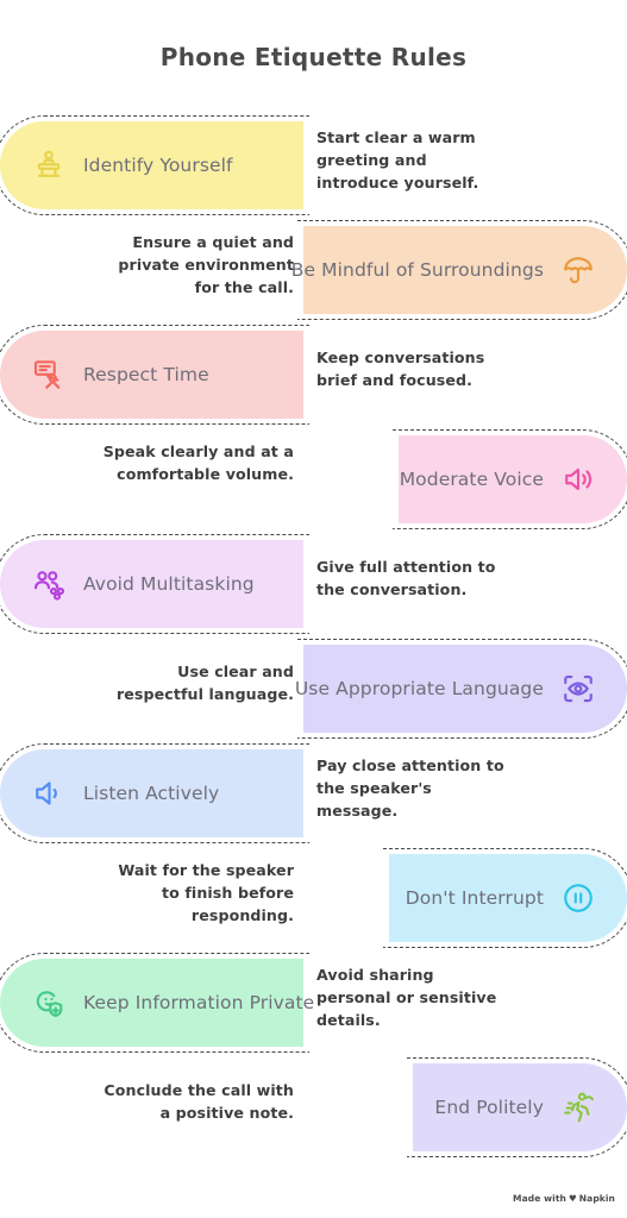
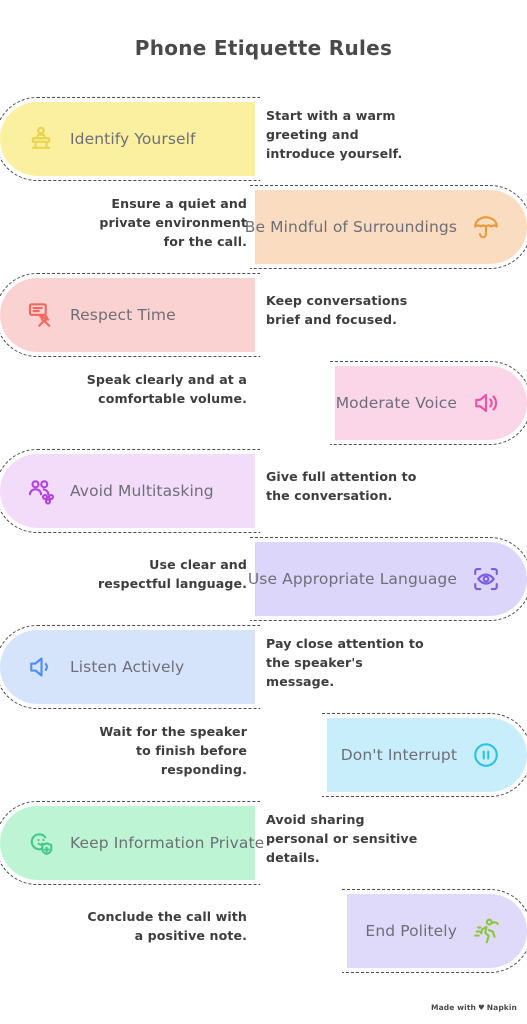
  Phone Etiquette Rules
  Identify Yourself
- Start clear a warm greeting and introduce yourself.
+ Start with a warm greeting and introduce yourself.
  Be Mindful of Surroundings
  Ensure a quiet and private environment for the call.
  Respect Time
  Keep conversations brief and focused.
  Moderate Voice
  Speak clearly and at a comfortable volume.
  Avoid Multitasking
  Give full attention to the conversation.
  Use Appropriate Language
  Use clear and respectful language.
  Listen Actively
  Pay close attention to the speaker's message.
  Don't Interrupt
  Wait for the speaker to finish before responding.
  Keep Information Private
  Avoid sharing personal or sensitive details.
  End Politely
  Conclude the call with a positive note.
  Made with
  ♥
  Napkin
